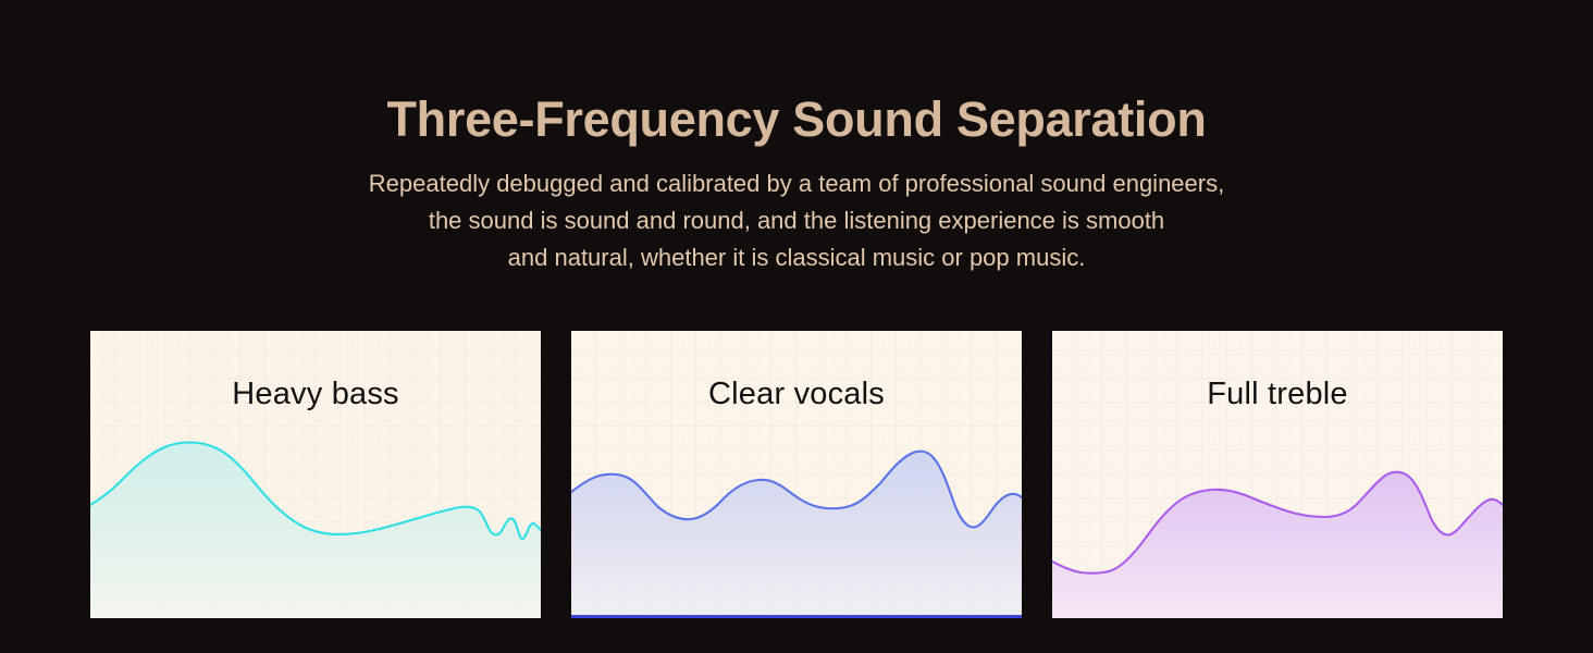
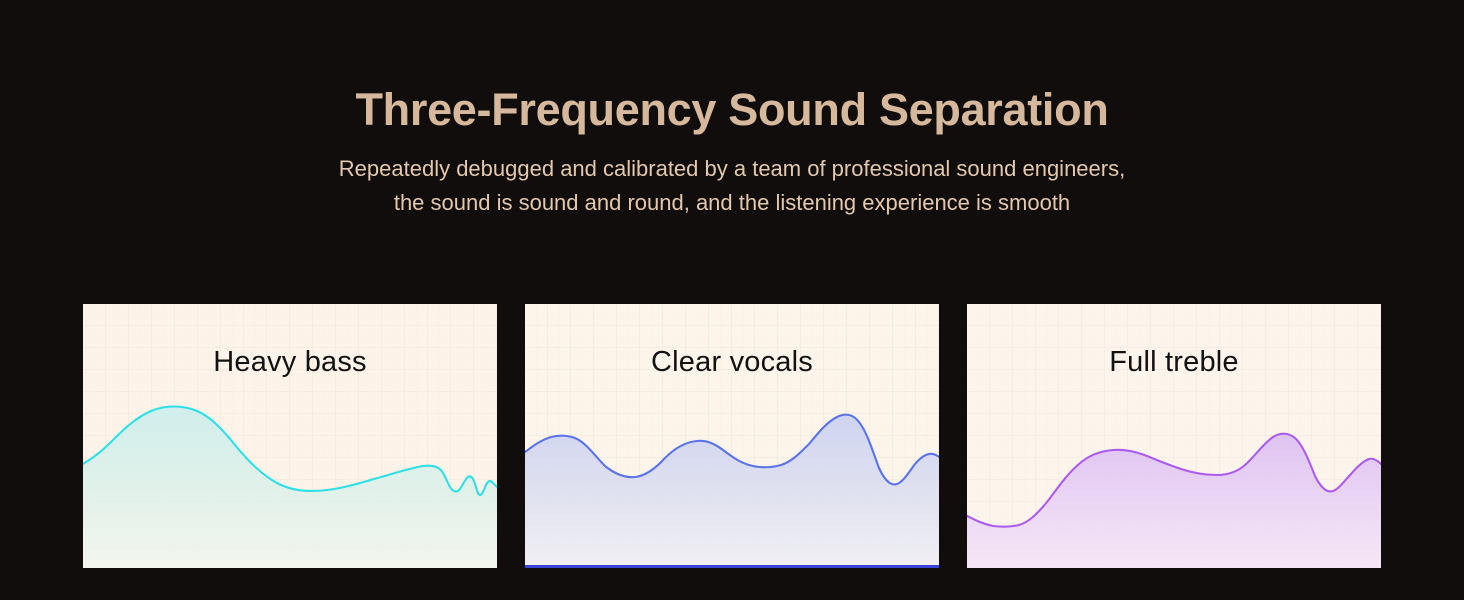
  Three-Frequency Sound Separation
  Repeatedly debugged and calibrated by a team of professional sound engineers,
  the sound is sound and round, and the listening experience is smooth
- and natural, whether it is classical music or pop music.
  Heavy bass
  Clear vocals
  Full treble
